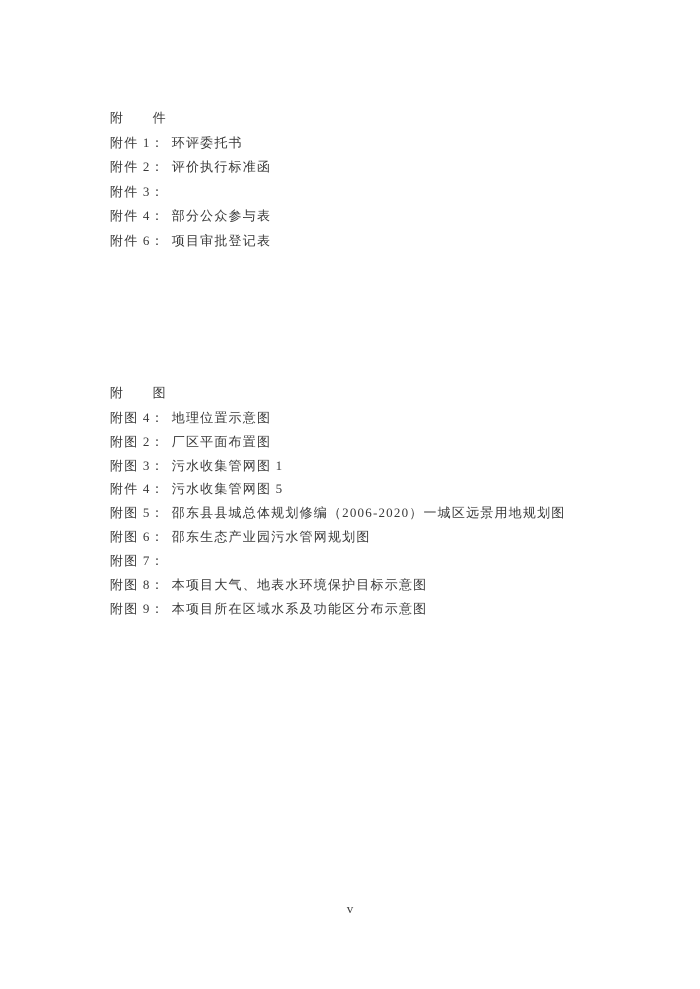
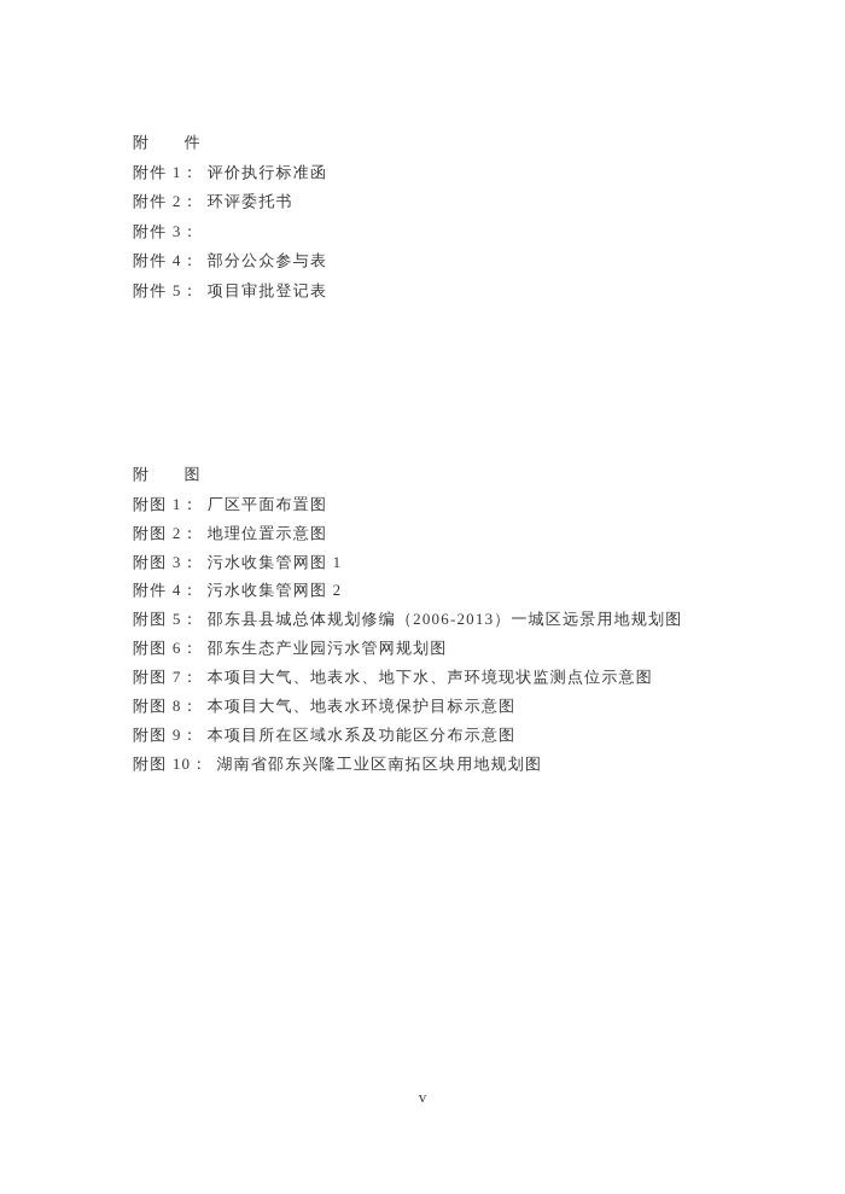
  附 件
  附件 1：
- 环评委托书
+ 评价执行标准函
  附件 2：
- 评价执行标准函
+ 环评委托书
  附件 3：
  附件 4：
  部分公众参与表
- 附件 6：
+ 附件 5：
  项目审批登记表
  附 图
- 附图 4：
+ 附图 1：
- 地理位置示意图
+ 厂区平面布置图
  附图 2：
- 厂区平面布置图
+ 地理位置示意图
  附图 3：
  污水收集管网图 1
  附件 4：
- 污水收集管网图 5
+ 污水收集管网图 2
  附图 5：
- 邵东县县城总体规划修编（2006-2020）一城区远景用地规划图
+ 邵东县县城总体规划修编（2006-2013）一城区远景用地规划图
  附图 6：
  邵东生态产业园污水管网规划图
  附图 7：
+ 本项目大气、地表水、地下水、声环境现状监测点位示意图
  附图 8：
  本项目大气、地表水环境保护目标示意图
  附图 9：
  本项目所在区域水系及功能区分布示意图
+ 附图 10：
+ 湖南省邵东兴隆工业区南拓区块用地规划图
  v
